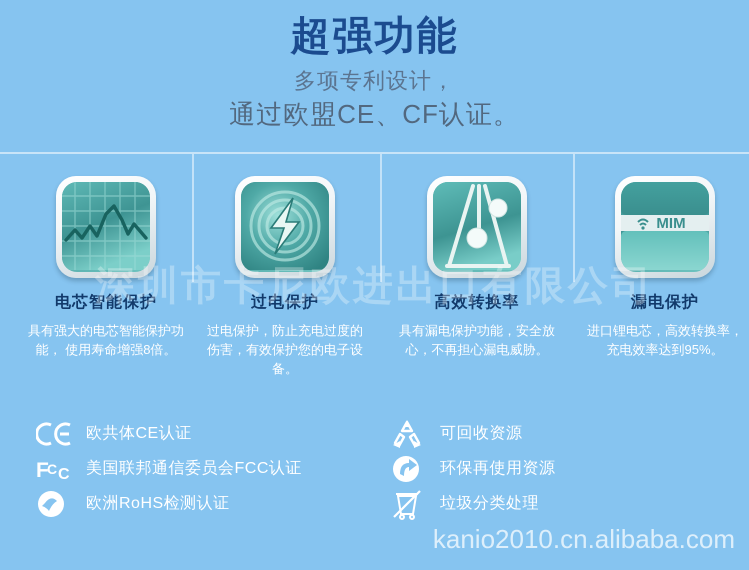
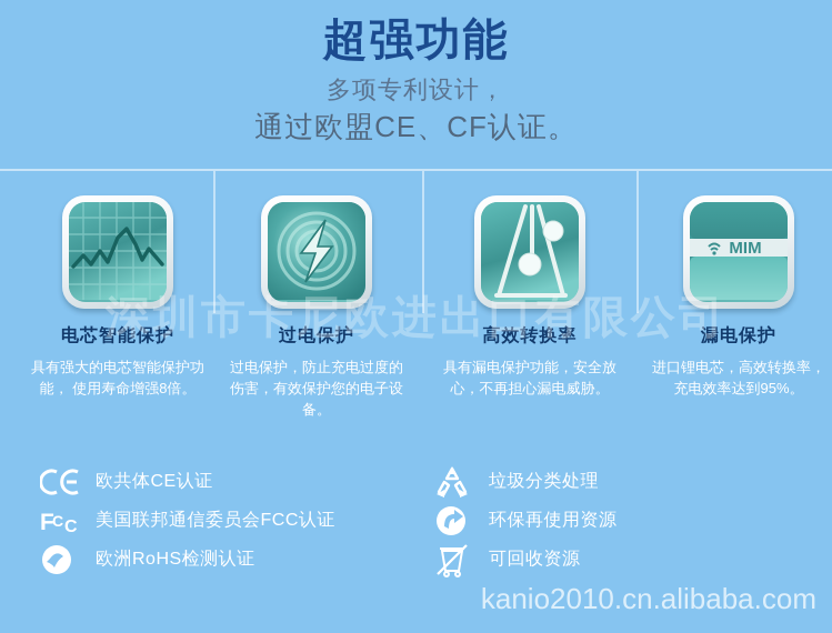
  超强功能
  多项专利设计，
  通过欧盟CE、CF认证。
  电芯智能保护
  具有强大的电芯智能保护功能， 使用寿命增强8倍。
  过电保护
  过电保护，防止充电过度的伤害，有效保护您的电子设备。
  高效转换率
  具有漏电保护功能，安全放心，不再担心漏电威胁。
  MIM
  漏电保护
  进口锂电芯，高效转换率，充电效率达到95%。
  深圳市卡尼欧进出口有限公司
  欧共体CE认证
  F
  C
  C
  美国联邦通信委员会FCC认证
  欧洲RoHS检测认证
- 可回收资源
+ 垃圾分类处理
  环保再使用资源
- 垃圾分类处理
+ 可回收资源
  kanio2010.cn.alibaba.com
